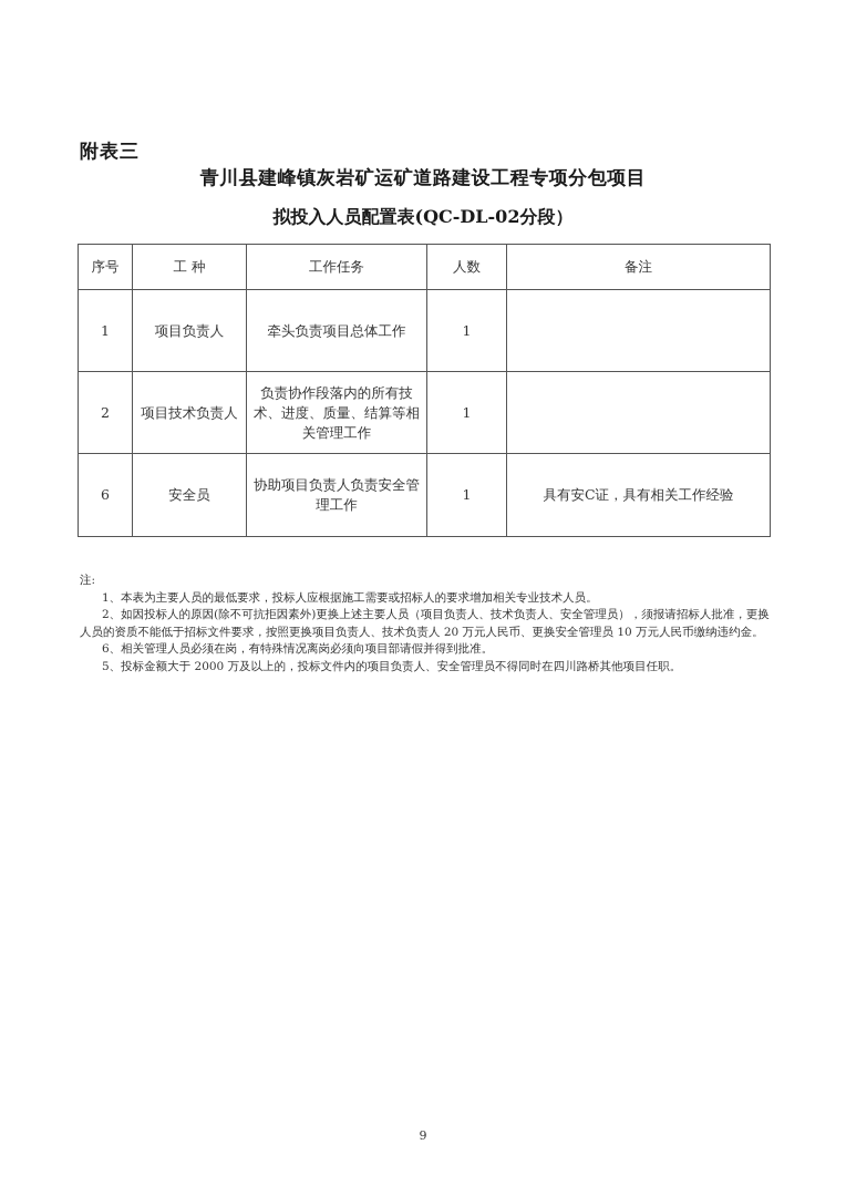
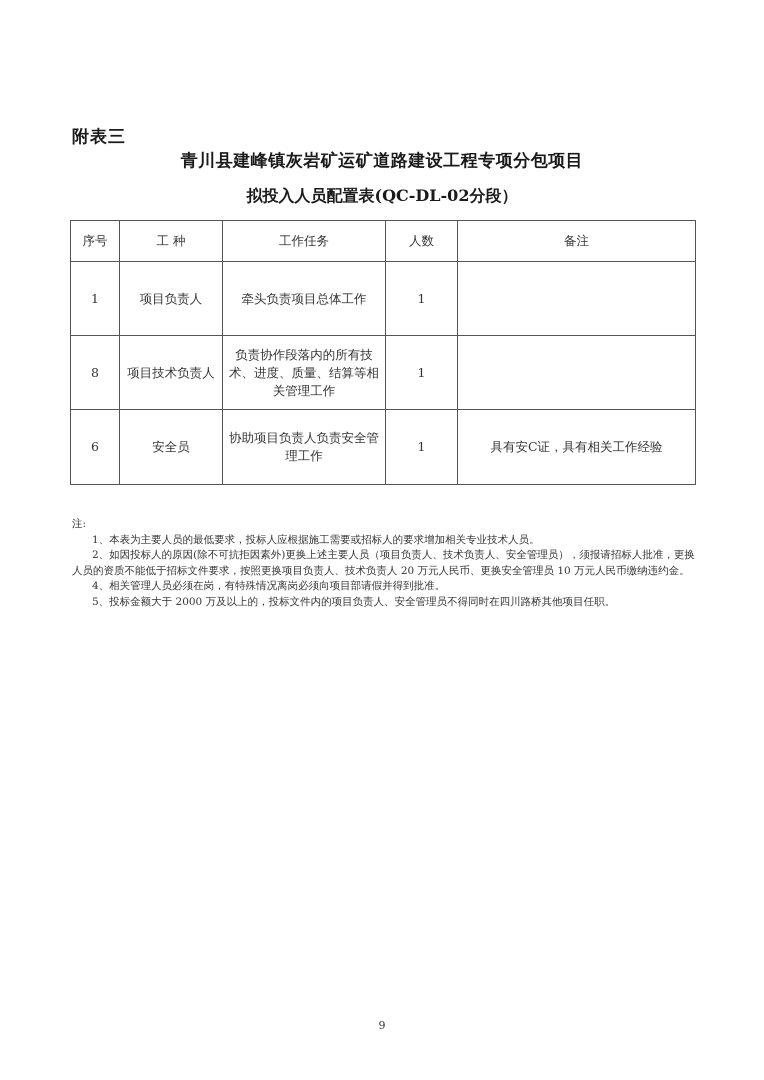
  附表三
  青川县建峰镇灰岩矿运矿道路建设工程专项分包项目
  拟投入人员配置表(QC-DL-02分段）
  序号	工 种	工作任务	人数	备注
  1	项目负责人	牵头负责项目总体工作	1
- 2	项目技术负责人	负责协作段落内的所有技术、进度、质量、结算等相关管理工作	1
+ 8	项目技术负责人	负责协作段落内的所有技术、进度、质量、结算等相关管理工作	1
  6	安全员	协助项目负责人负责安全管理工作	1	具有安C证，具有相关工作经验
  注:
  1、本表为主要人员的最低要求，投标人应根据施工需要或招标人的要求增加相关专业技术人员。
  2、如因投标人的原因(除不可抗拒因素外)更换上述主要人员（项目负责人、技术负责人、安全管理员），须报请招标人批准，更换人员的资质不能低于招标文件要求，按照更换项目负责人、技术负责人 20 万元人民币、更换安全管理员 10 万元人民币缴纳违约金。
- 6、相关管理人员必须在岗，有特殊情况离岗必须向项目部请假并得到批准。
+ 4、相关管理人员必须在岗，有特殊情况离岗必须向项目部请假并得到批准。
  5、投标金额大于 2000 万及以上的，投标文件内的项目负责人、安全管理员不得同时在四川路桥其他项目任职。
  9
